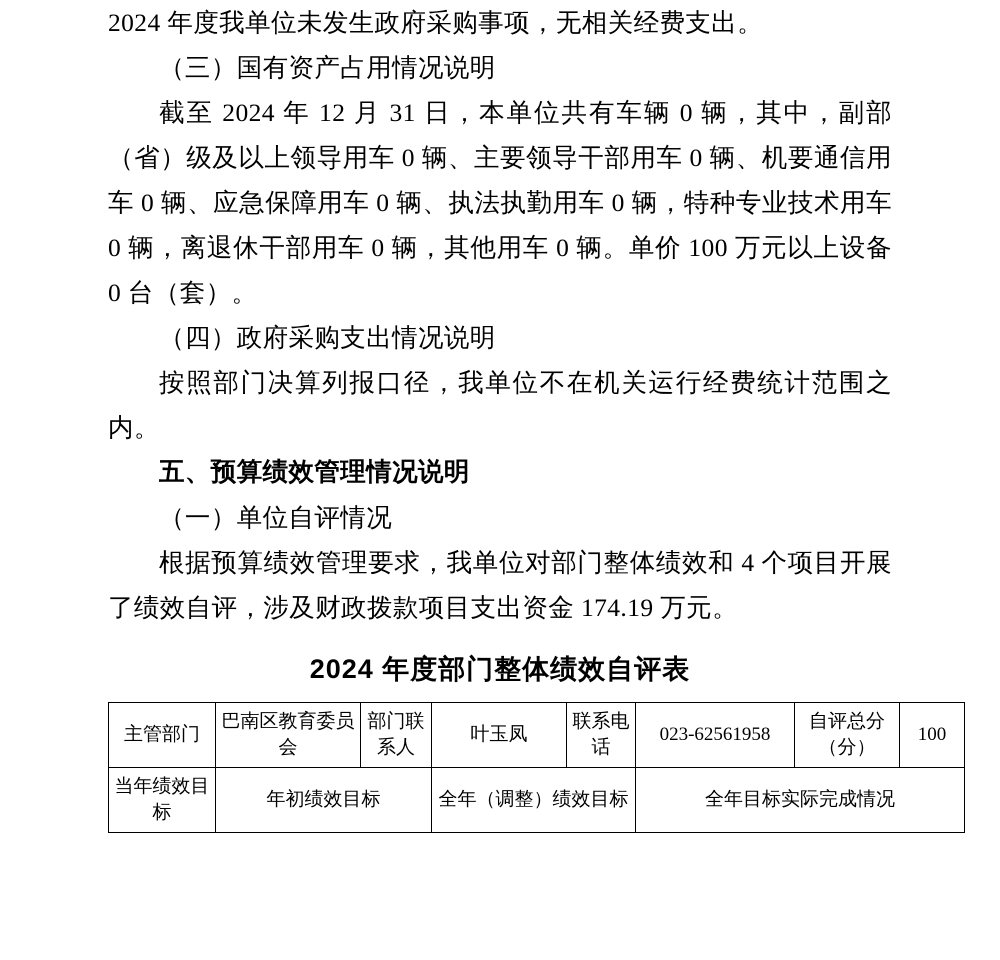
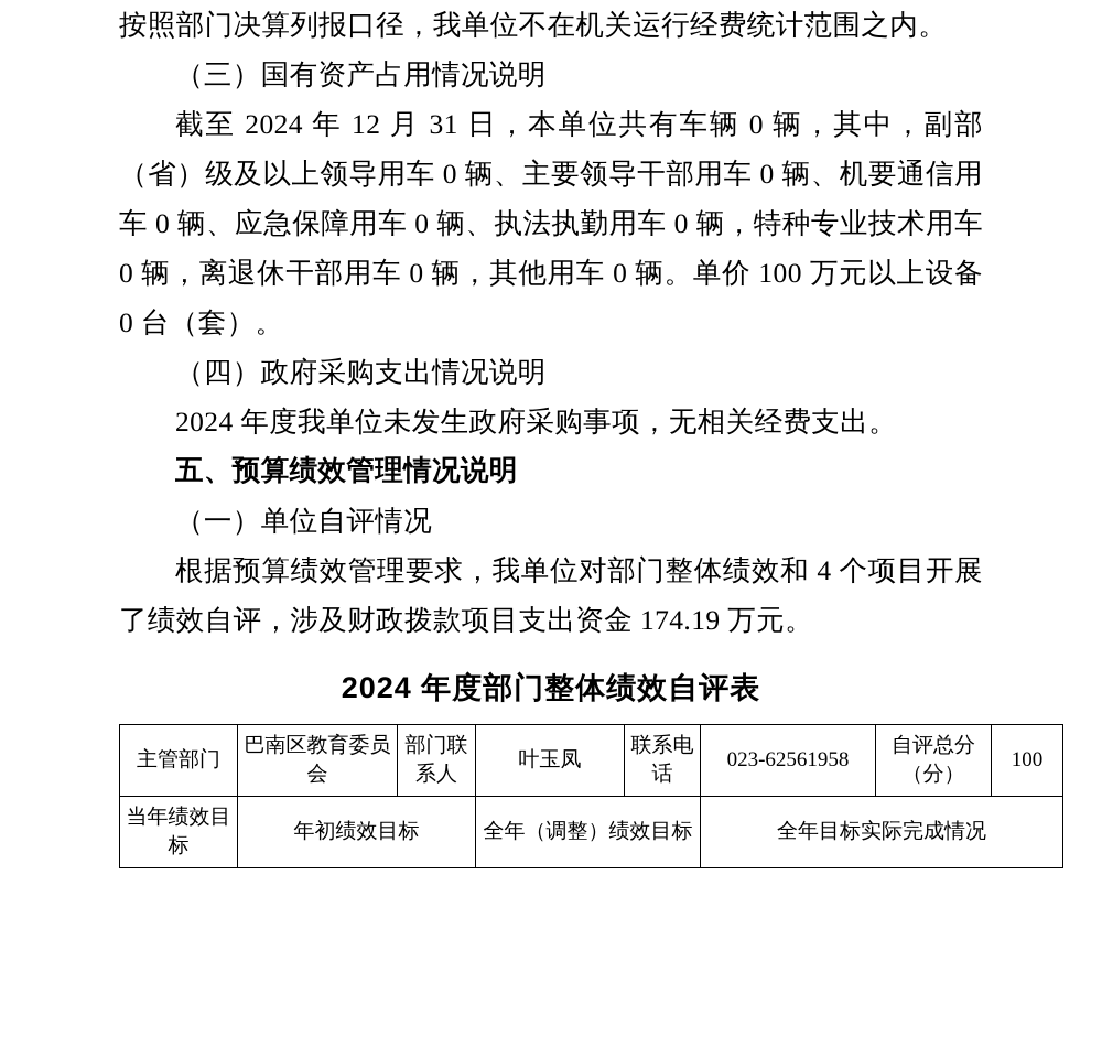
- 2024 年度我单位未发生政府采购事项，无相关经费支出。
+ 按照部门决算列报口径，我单位不在机关运行经费统计范围之内。
  （三）国有资产占用情况说明
  截至 2024 年 12 月 31 日，本单位共有车辆 0 辆，其中，副部（省）级及以上领导用车 0 辆、主要领导干部用车 0 辆、机要通信用车 0 辆、应急保障用车 0 辆、执法执勤用车 0 辆，特种专业技术用车 0 辆，离退休干部用车 0 辆，其他用车 0 辆。单价 100 万元以上设备 0 台（套）。
  （四）政府采购支出情况说明
- 按照部门决算列报口径，我单位不在机关运行经费统计范围之内。
+ 2024 年度我单位未发生政府采购事项，无相关经费支出。
  五、预算绩效管理情况说明
  （一）单位自评情况
  根据预算绩效管理要求，我单位对部门整体绩效和 4 个项目开展了绩效自评，涉及财政拨款项目支出资金 174.19 万元。
  2024 年度部门整体绩效自评表
  主管部门	巴南区教育委员会	部门联系人	叶玉凤	联系电话	023-62561958	自评总分（分）	100
  当年绩效目标	年初绩效目标	全年（调整）绩效目标	全年目标实际完成情况
